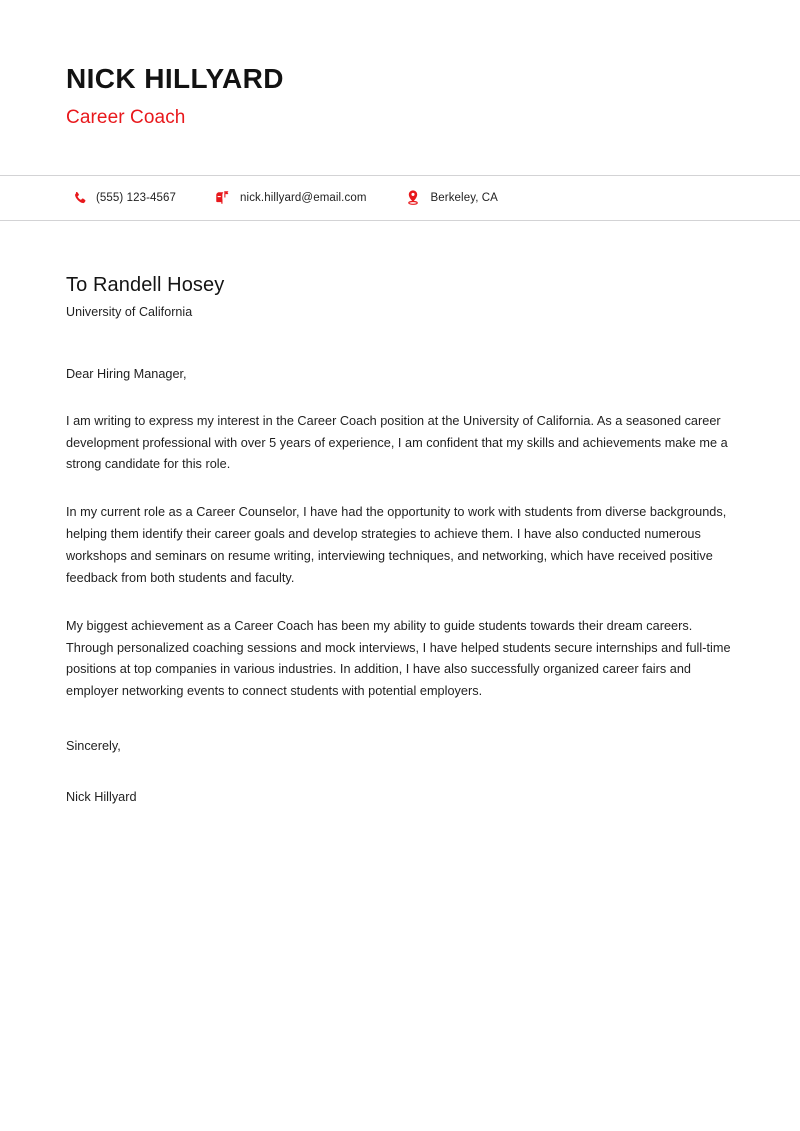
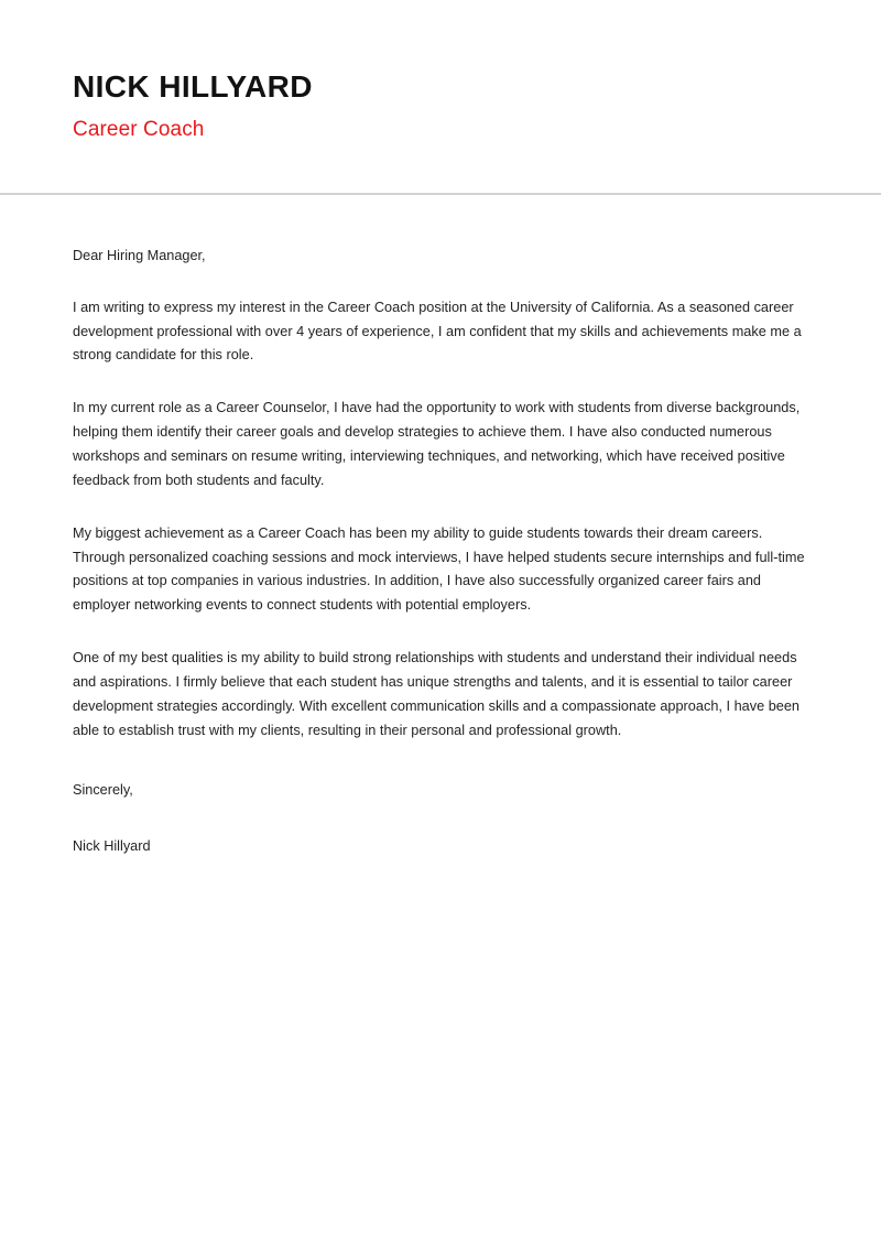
  NICK HILLYARD
  Career Coach
- (555) 123-4567
- nick.hillyard@email.com
- Berkeley, CA
- To Randell Hosey
- University of California
  Dear Hiring Manager,
- I am writing to express my interest in the Career Coach position at the University of California. As a seasoned career development professional with over 5 years of experience, I am confident that my skills and achievements make me a strong candidate for this role.
+ I am writing to express my interest in the Career Coach position at the University of California. As a seasoned career development professional with over 4 years of experience, I am confident that my skills and achievements make me a strong candidate for this role.
  In my current role as a Career Counselor, I have had the opportunity to work with students from diverse backgrounds, helping them identify their career goals and develop strategies to achieve them. I have also conducted numerous workshops and seminars on resume writing, interviewing techniques, and networking, which have received positive feedback from both students and faculty.
  My biggest achievement as a Career Coach has been my ability to guide students towards their dream careers. Through personalized coaching sessions and mock interviews, I have helped students secure internships and full-time positions at top companies in various industries. In addition, I have also successfully organized career fairs and employer networking events to connect students with potential employers.
+ One of my best qualities is my ability to build strong relationships with students and understand their individual needs and aspirations. I firmly believe that each student has unique strengths and talents, and it is essential to tailor career development strategies accordingly. With excellent communication skills and a compassionate approach, I have been able to establish trust with my clients, resulting in their personal and professional growth.
  Sincerely,
  Nick Hillyard
